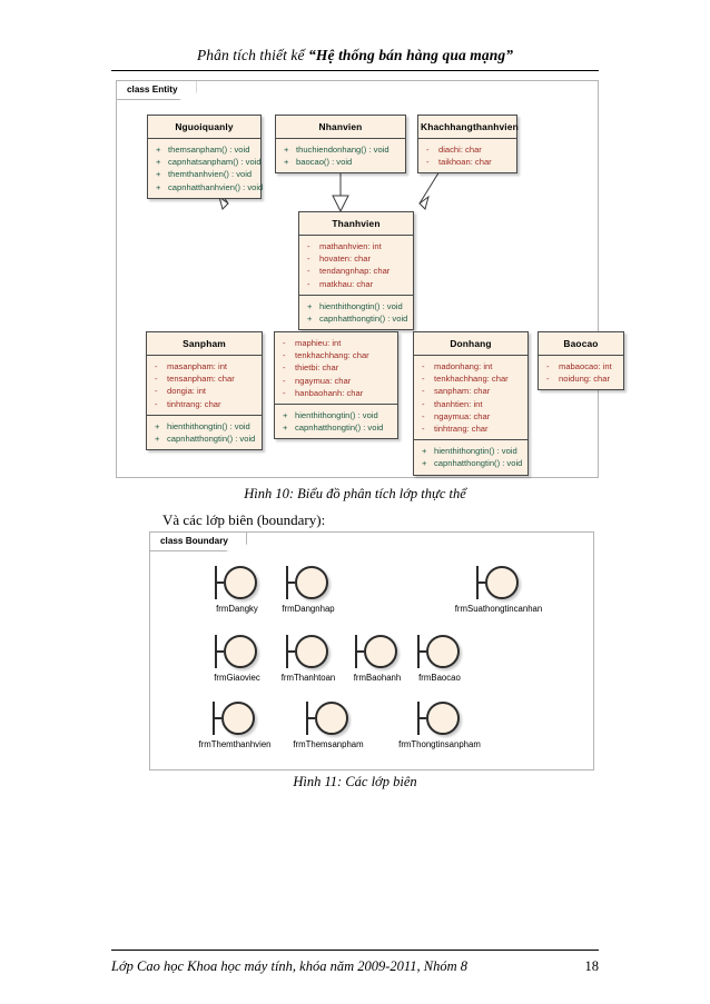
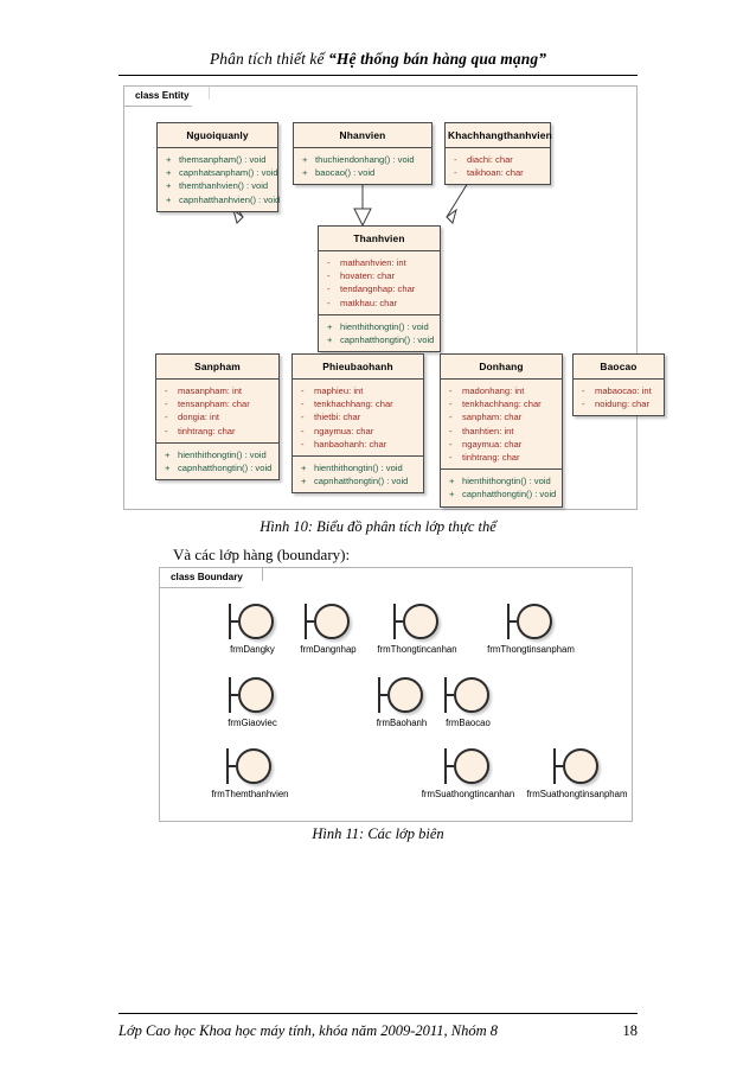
  Phân tích thiết kế “Hệ thống bán hàng qua mạng”
  class Entity
  Nguoiquanly
  +
  themsanpham() : void
  +
  capnhatsanpham() : void
  +
  themthanhvien() : void
  +
  capnhatthanhvien() : void
  Nhanvien
  +
  thuchiendonhang() : void
  +
  baocao() : void
  Khachhangthanhvien
  -
  diachi: char
  -
  taikhoan: char
  Thanhvien
  -
  mathanhvien: int
  -
  hovaten: char
  -
  tendangnhap: char
  -
  matkhau: char
  +
  hienthithongtin() : void
  +
  capnhatthongtin() : void
  Sanpham
  -
  masanpham: int
  -
  tensanpham: char
  -
  dongia: int
  -
  tinhtrang: char
  +
  hienthithongtin() : void
  +
  capnhatthongtin() : void
+ Phieubaohanh
  -
  maphieu: int
  -
  tenkhachhang: char
  -
  thietbi: char
  -
  ngaymua: char
  -
  hanbaohanh: char
  +
  hienthithongtin() : void
  +
  capnhatthongtin() : void
  Donhang
  -
  madonhang: int
  -
  tenkhachhang: char
  -
  sanpham: char
  -
  thanhtien: int
  -
  ngaymua: char
  -
  tinhtrang: char
  +
  hienthithongtin() : void
  +
  capnhatthongtin() : void
  Baocao
  -
  mabaocao: int
  -
  noidung: char
  Hình 10: Biểu đồ phân tích lớp thực thể
- Và các lớp biên (boundary):
+ Và các lớp hàng (boundary):
  class Boundary
  frmDangky
  frmDangnhap
+ frmThongtincanhan
- frmSuathongtincanhan
+ frmThongtinsanpham
  frmGiaoviec
- frmThanhtoan
  frmBaohanh
  frmBaocao
  frmThemthanhvien
- frmThemsanpham
- frmThongtinsanpham
+ frmSuathongtincanhan
+ frmSuathongtinsanpham
  Hình 11: Các lớp biên
  Lớp Cao học Khoa học máy tính, khóa năm 2009-2011, Nhóm 8
  18
